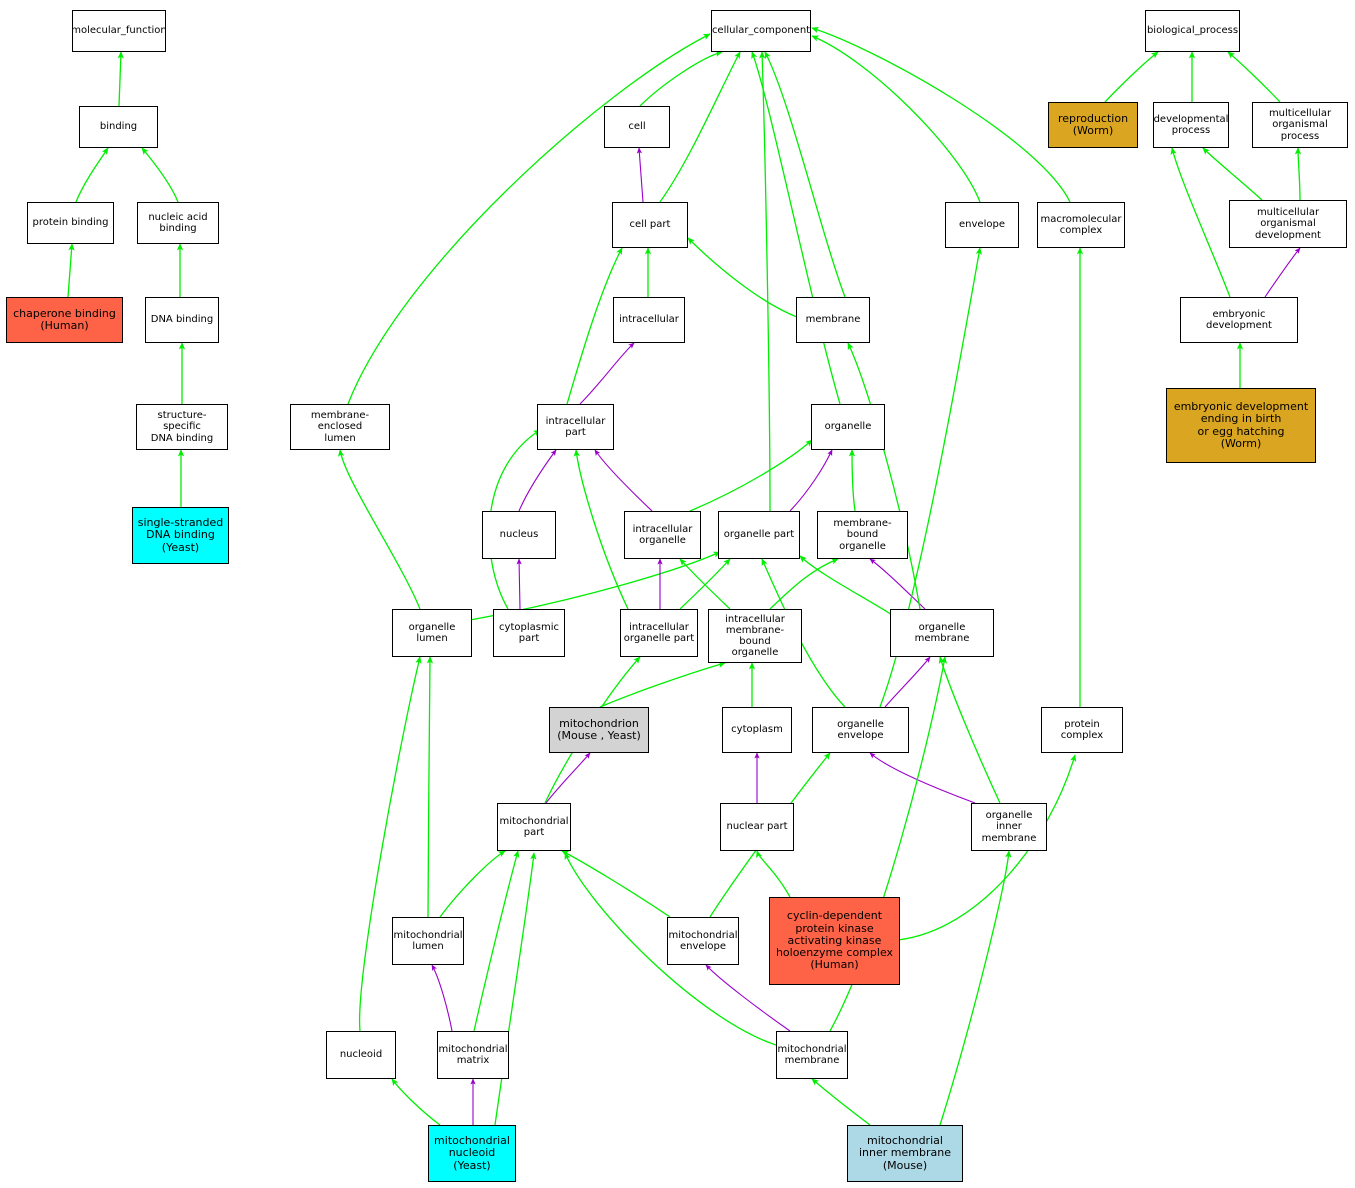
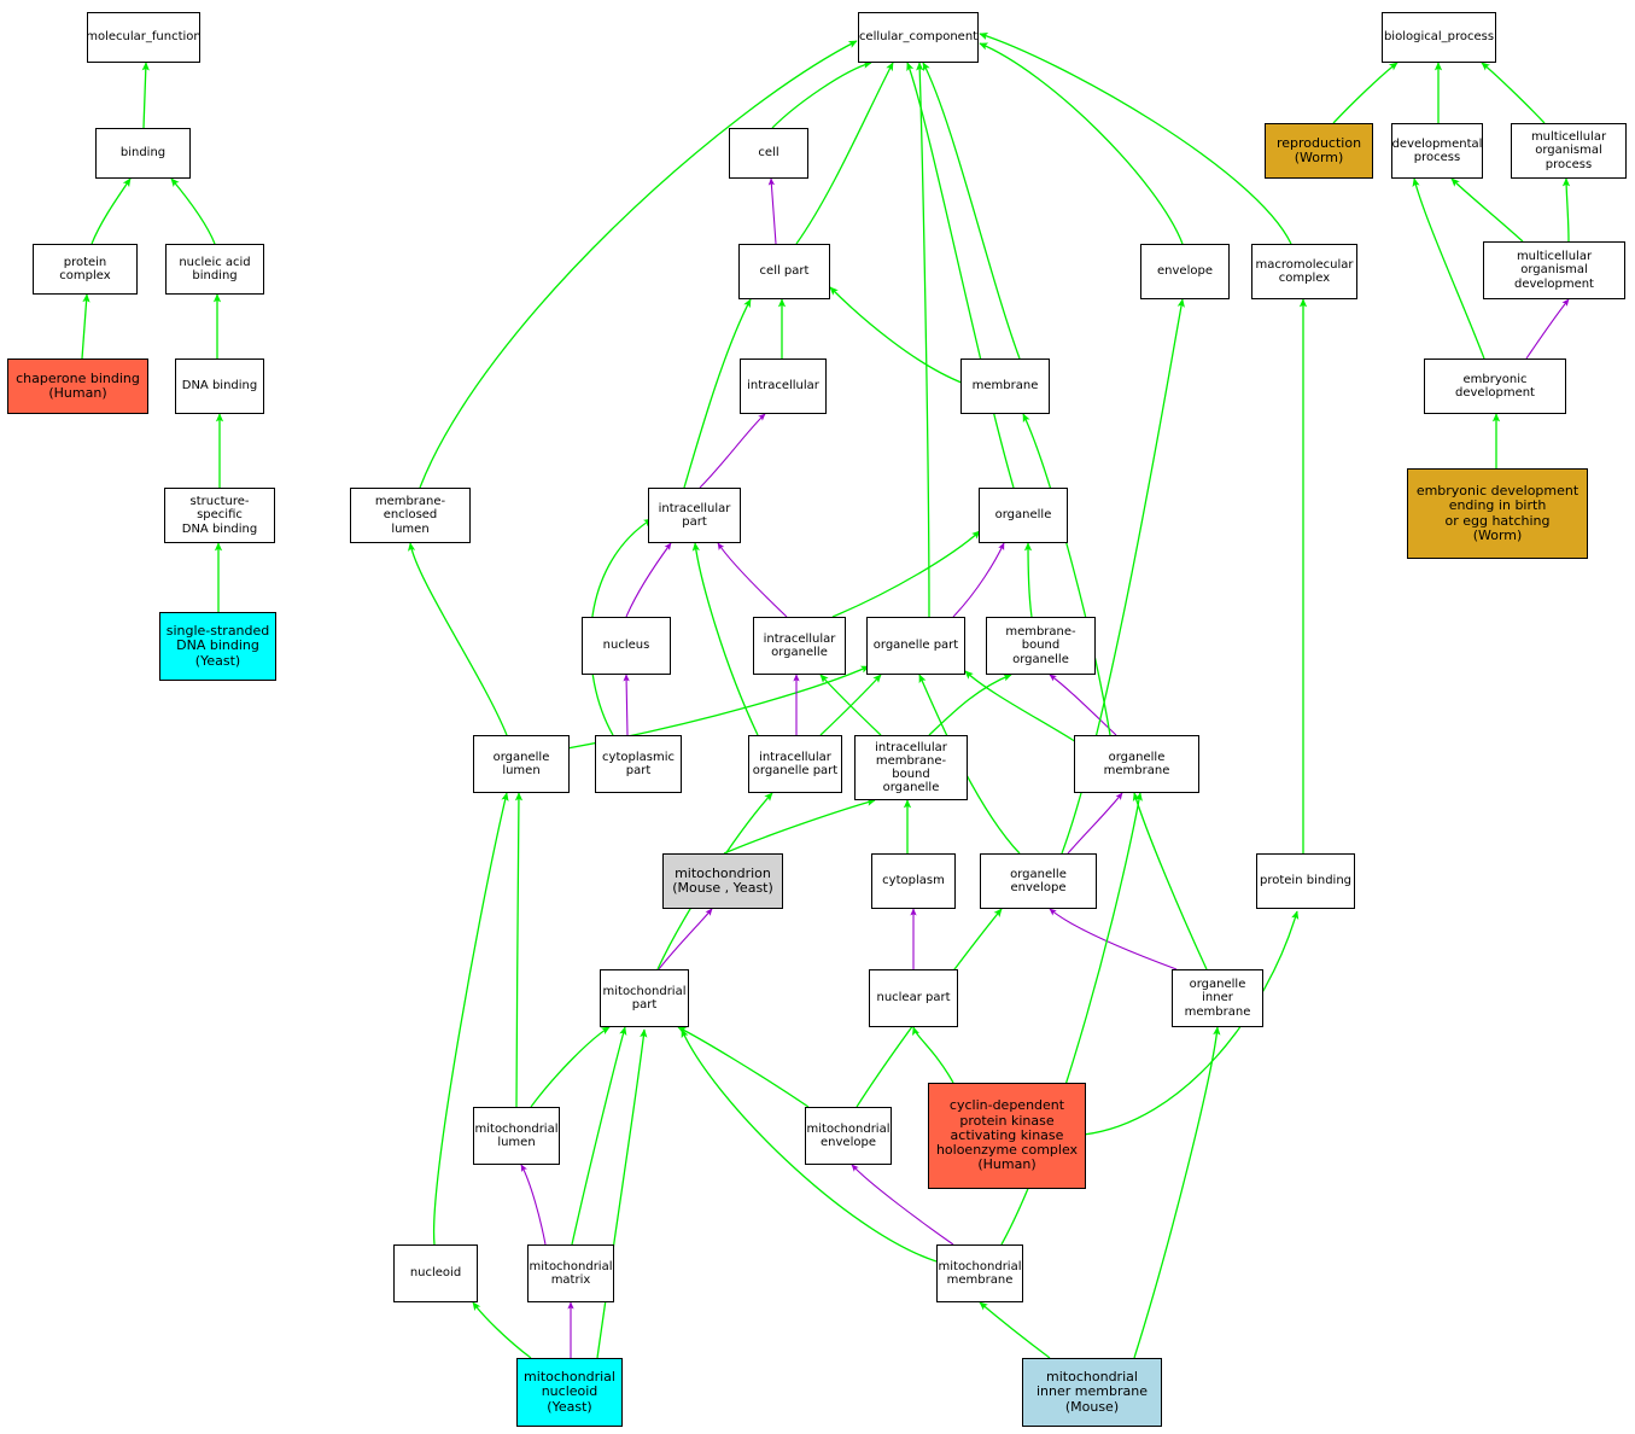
  molecular_function
  binding
- protein binding
+ protein complex
  nucleic acid
  binding
  chaperone binding
  (Human)
  DNA binding
  structure-specific
  DNA binding
  single-stranded
  DNA binding
  (Yeast)
  cellular_component
  cell
  cell part
  intracellular
  membrane
  envelope
  macromolecular
  complex
  membrane-enclosed
  lumen
  intracellular
  part
  organelle
  nucleus
  intracellular
  organelle
  organelle part
  membrane-bound
  organelle
  organelle lumen
  cytoplasmic
  part
  intracellular
  organelle part
  intracellular
  membrane-bound
  organelle
  organelle membrane
  mitochondrion
  (Mouse , Yeast)
  cytoplasm
  organelle envelope
- protein complex
+ protein binding
  mitochondrial
  part
  nuclear part
  organelle inner
  membrane
  mitochondrial
  lumen
  mitochondrial
  envelope
  cyclin-dependent
  protein kinase
  activating kinase
  holoenzyme complex
  (Human)
  nucleoid
  mitochondrial
  matrix
  mitochondrial
  membrane
  mitochondrial
  nucleoid
  (Yeast)
  mitochondrial
  inner membrane
  (Mouse)
  biological_process
  reproduction
  (Worm)
  developmental
  process
  multicellular
  organismal process
  multicellular
  organismal development
  embryonic development
  embryonic development
  ending in birth
  or egg hatching
  (Worm)
